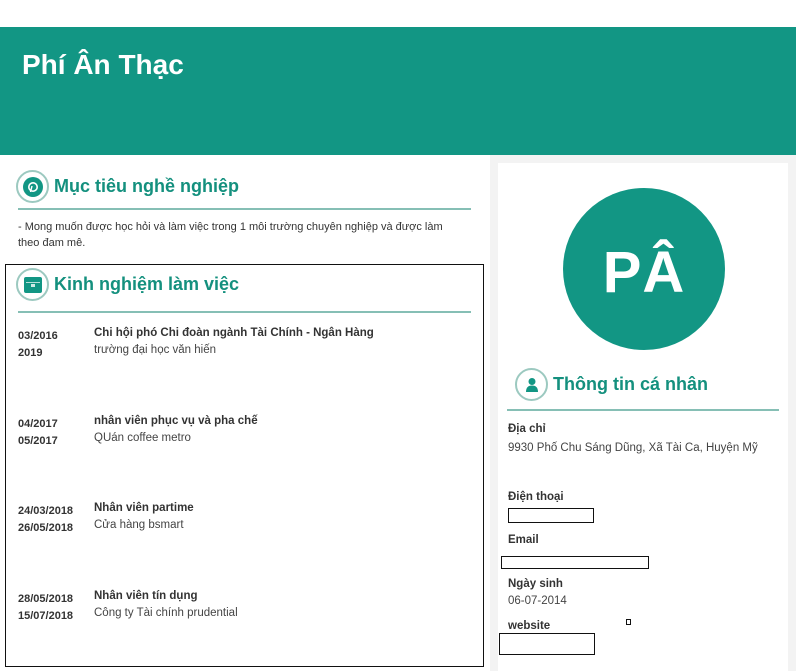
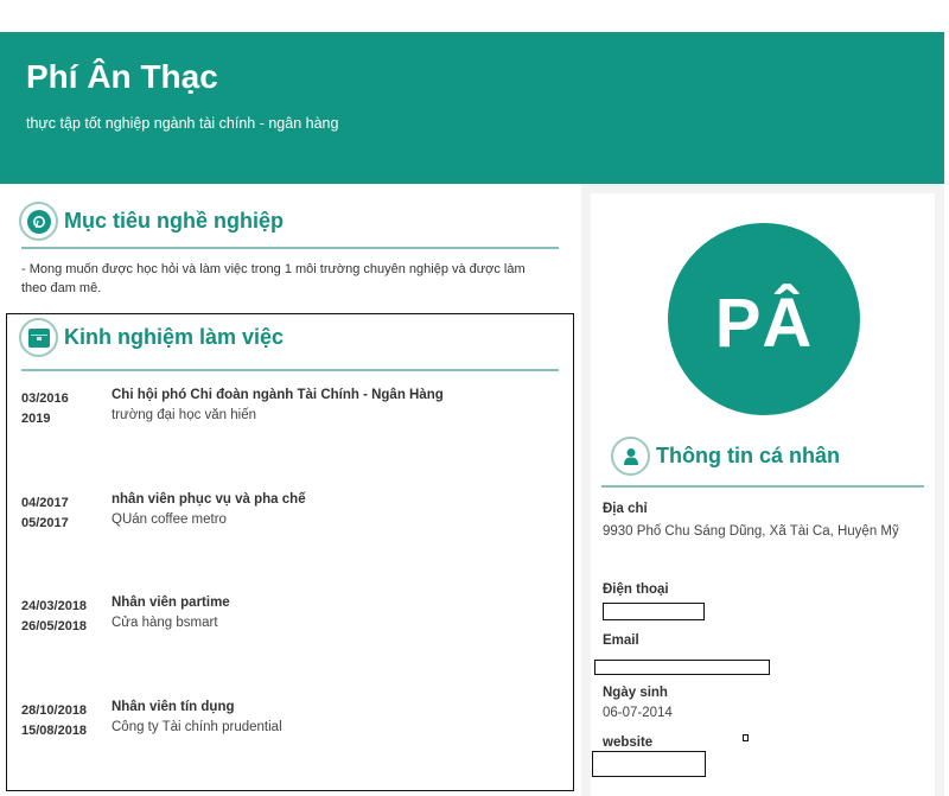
  Phí Ân Thạc
+ thực tập tốt nghiệp ngành tài chính - ngân hàng
  Mục tiêu nghề nghiệp
  - Mong muốn được học hỏi và làm việc trong 1 môi trường chuyên nghiệp và được làm theo đam mê.
  Kinh nghiệm làm việc
  03/2016
  2019
  Chi hội phó Chi đoàn ngành Tài Chính - Ngân Hàng
  trường đại học văn hiến
  04/2017
  05/2017
  nhân viên phục vụ và pha chế
  QUán coffee metro
  24/03/2018
  26/05/2018
  Nhân viên partime
  Cửa hàng bsmart
- 28/05/2018
+ 28/10/2018
- 15/07/2018
+ 15/08/2018
  Nhân viên tín dụng
  Công ty Tài chính prudential
  PÂ
  Thông tin cá nhân
  Địa chỉ
  9930 Phố Chu Sáng Dũng, Xã Tài Ca, Huyện Mỹ
  Điện thoại
  Email
  Ngày sinh
  06-07-2014
  website
